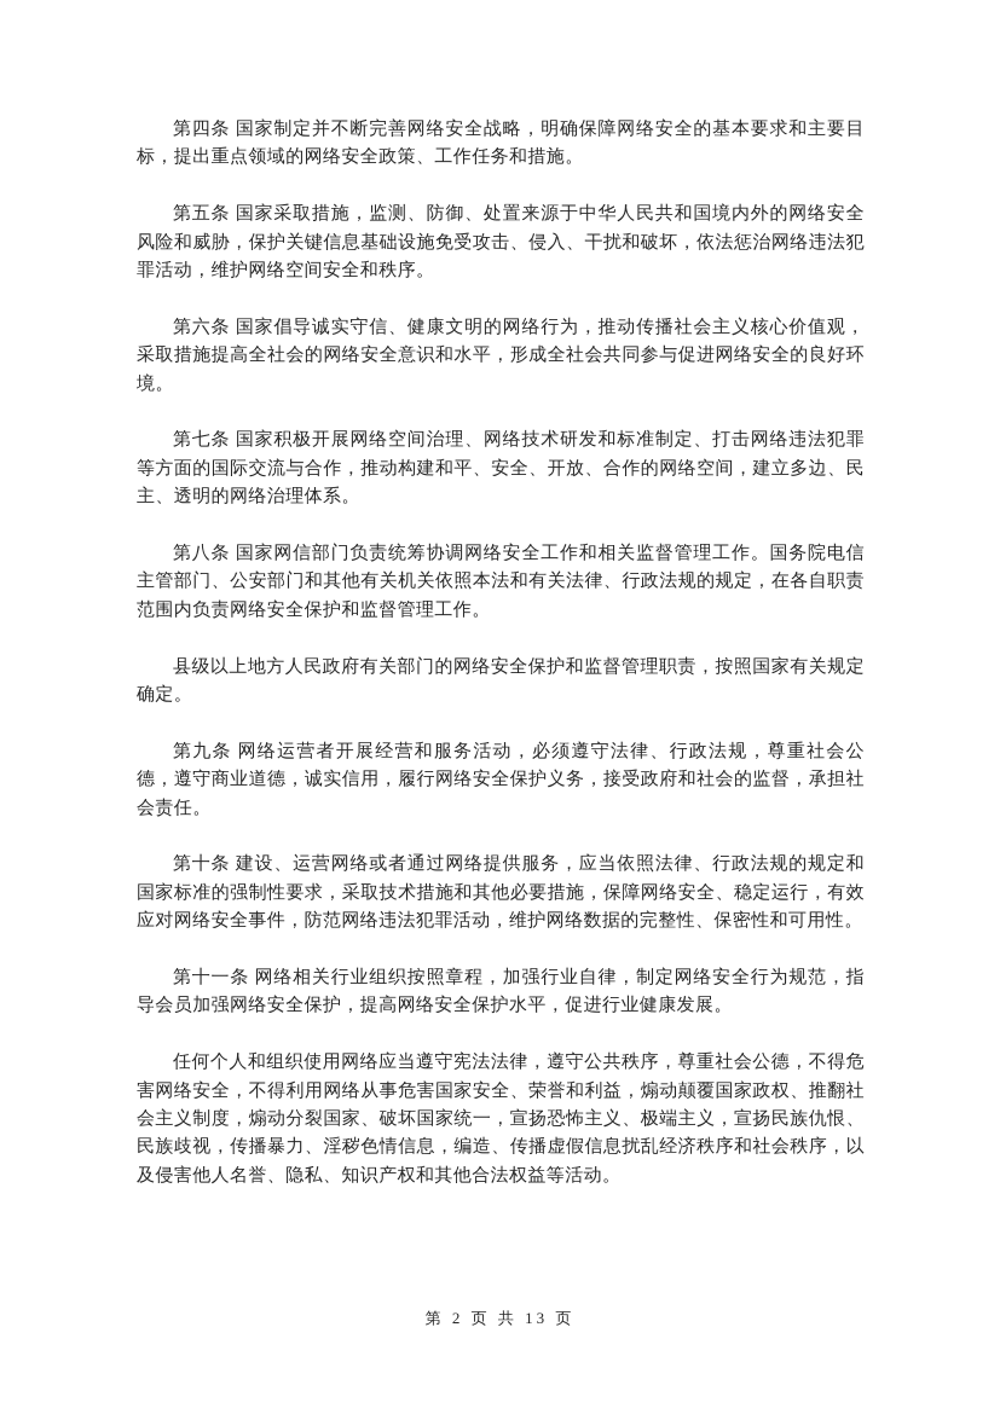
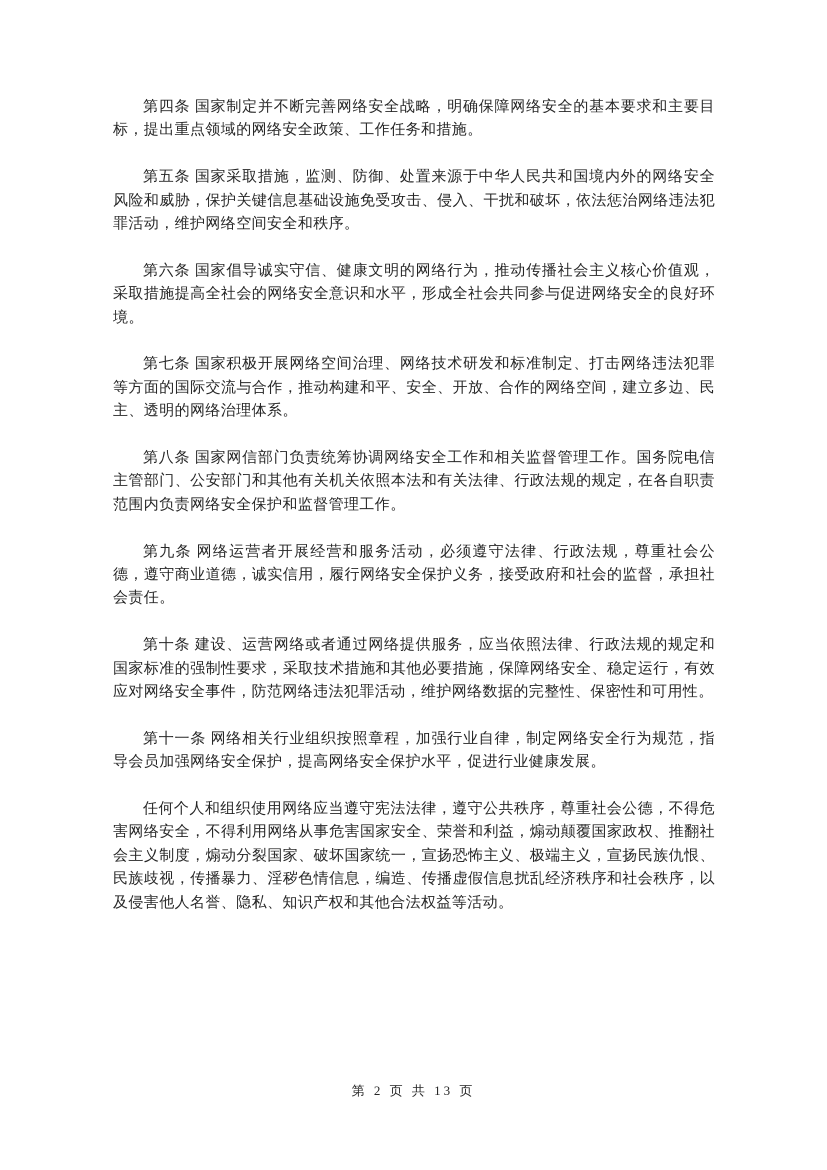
  第四条 国家制定并不断完善网络安全战略，明确保障网络安全的基本要求和主要目标，提出重点领域的网络安全政策、工作任务和措施。
  第五条 国家采取措施，监测、防御、处置来源于中华人民共和国境内外的网络安全风险和威胁，保护关键信息基础设施免受攻击、侵入、干扰和破坏，依法惩治网络违法犯罪活动，维护网络空间安全和秩序。
  第六条 国家倡导诚实守信、健康文明的网络行为，推动传播社会主义核心价值观，采取措施提高全社会的网络安全意识和水平，形成全社会共同参与促进网络安全的良好环境。
  第七条 国家积极开展网络空间治理、网络技术研发和标准制定、打击网络违法犯罪等方面的国际交流与合作，推动构建和平、安全、开放、合作的网络空间，建立多边、民主、透明的网络治理体系。
  第八条 国家网信部门负责统筹协调网络安全工作和相关监督管理工作。国务院电信主管部门、公安部门和其他有关机关依照本法和有关法律、行政法规的规定，在各自职责范围内负责网络安全保护和监督管理工作。
- 县级以上地方人民政府有关部门的网络安全保护和监督管理职责，按照国家有关规定确定。
  第九条 网络运营者开展经营和服务活动，必须遵守法律、行政法规，尊重社会公德，遵守商业道德，诚实信用，履行网络安全保护义务，接受政府和社会的监督，承担社会责任。
  第十条 建设、运营网络或者通过网络提供服务，应当依照法律、行政法规的规定和国家标准的强制性要求，采取技术措施和其他必要措施，保障网络安全、稳定运行，有效应对网络安全事件，防范网络违法犯罪活动，维护网络数据的完整性、保密性和可用性。
  第十一条 网络相关行业组织按照章程，加强行业自律，制定网络安全行为规范，指导会员加强网络安全保护，提高网络安全保护水平，促进行业健康发展。
  任何个人和组织使用网络应当遵守宪法法律，遵守公共秩序，尊重社会公德，不得危害网络安全，不得利用网络从事危害国家安全、荣誉和利益，煽动颠覆国家政权、推翻社会主义制度，煽动分裂国家、破坏国家统一，宣扬恐怖主义、极端主义，宣扬民族仇恨、民族歧视，传播暴力、淫秽色情信息，编造、传播虚假信息扰乱经济秩序和社会秩序，以及侵害他人名誉、隐私、知识产权和其他合法权益等活动。
  第 2 页 共 13 页
